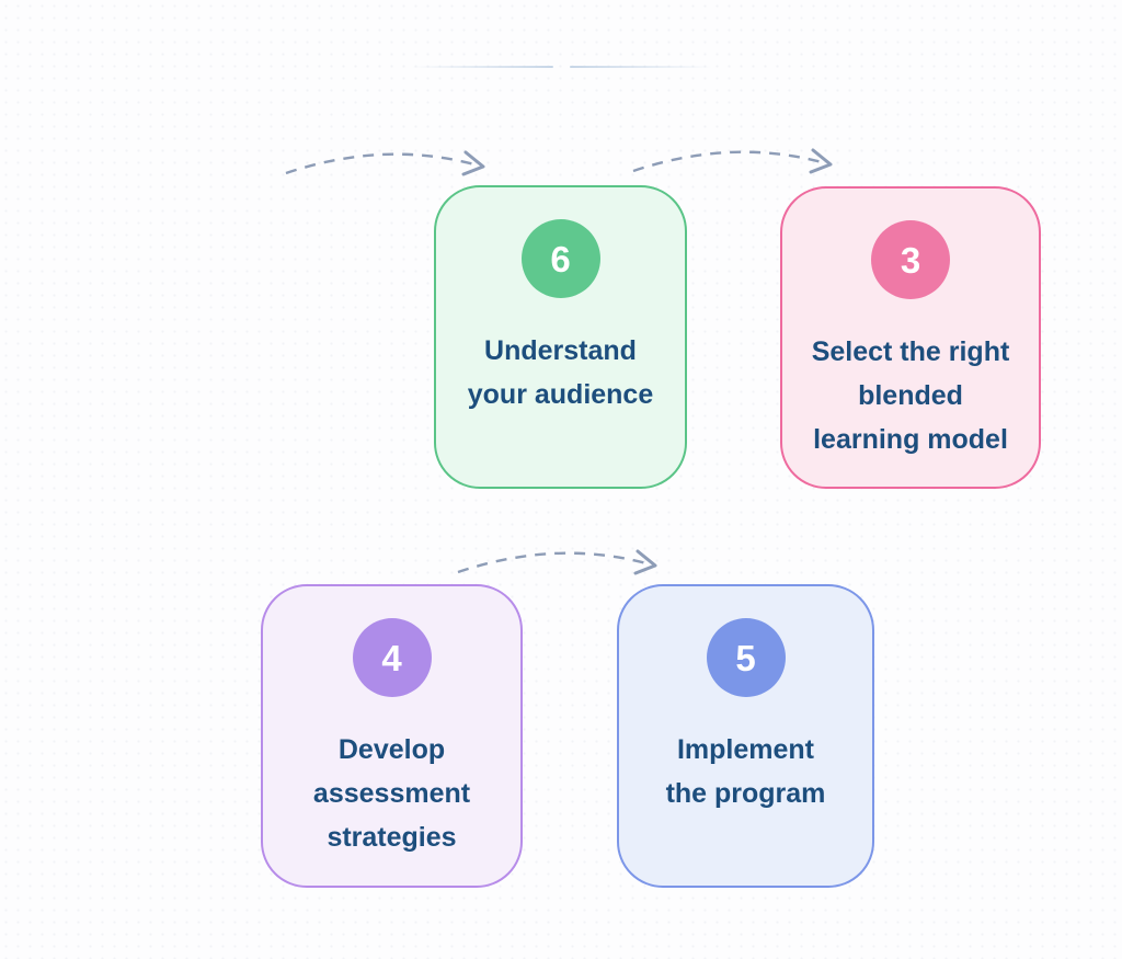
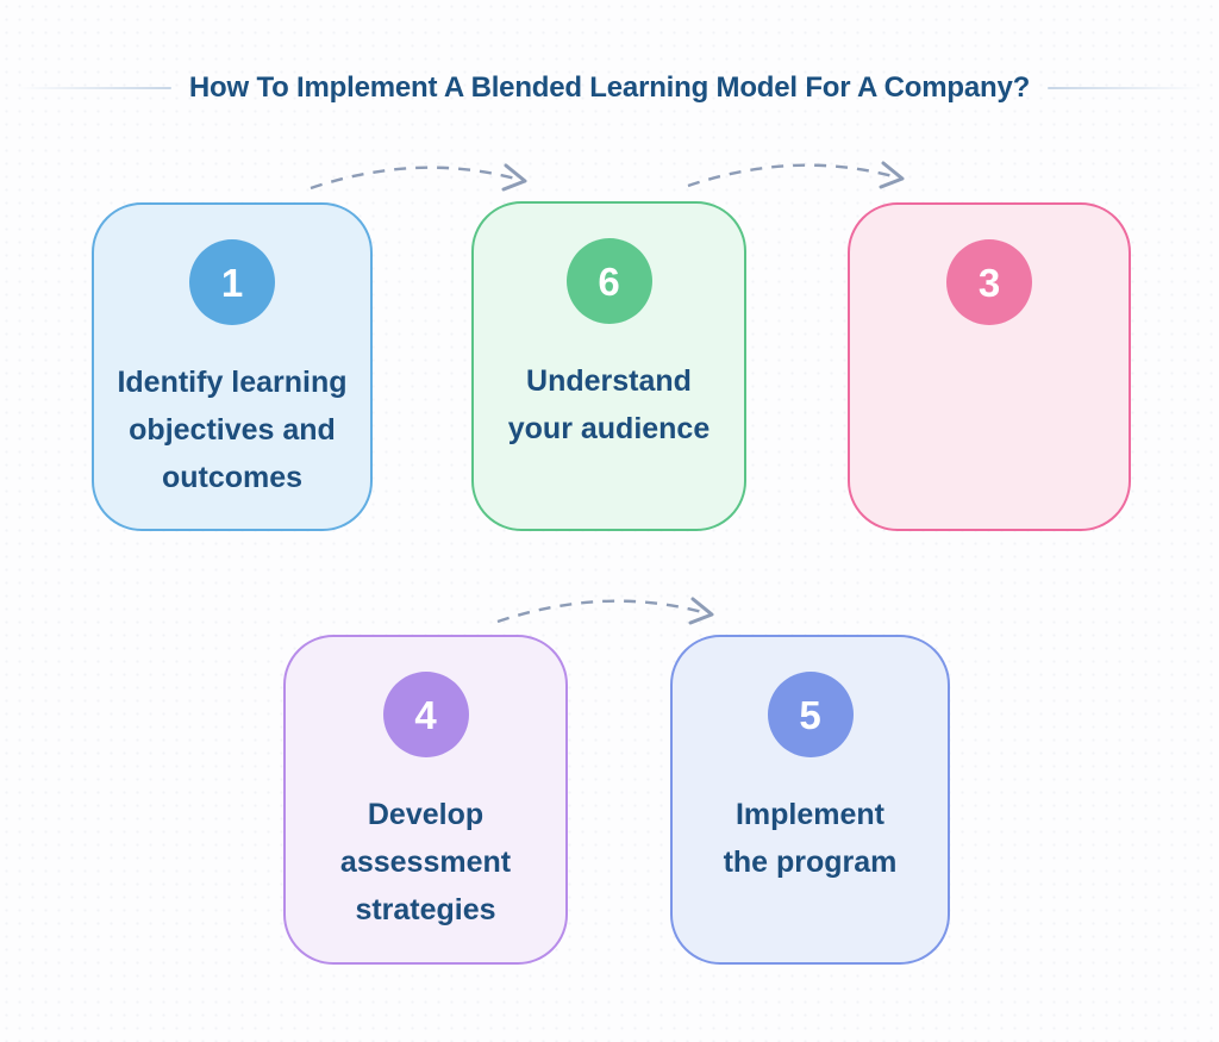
+ How To Implement A Blended Learning Model For A Company?
+ 1
+ Identify learning
+ objectives and
+ outcomes
  6
  Understand
  your audience
  3
- Select the right
- blended
- learning model
  4
  Develop
  assessment
  strategies
  5
  Implement
  the program
